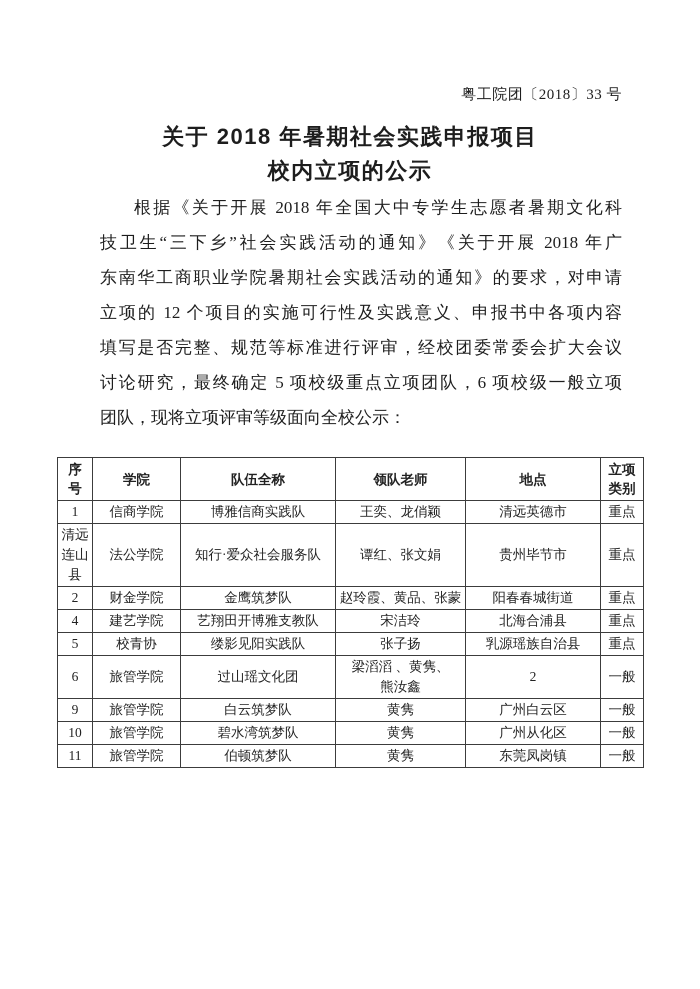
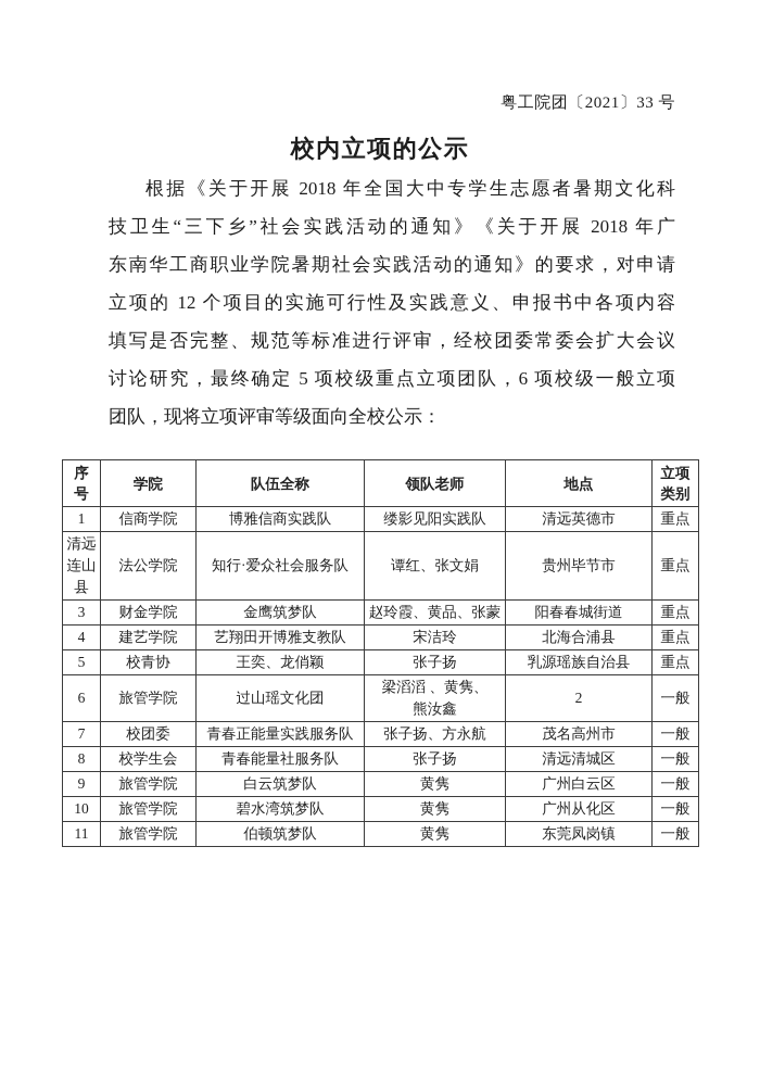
- 粤工院团〔2018〕33 号
+ 粤工院团〔2021〕33 号
- 关于 2018 年暑期社会实践申报项目
  校内立项的公示
  根据《关于开展 2018 年全国大中专学生志愿者暑期文化科
  技卫生“三下乡”社会实践活动的通知》《关于开展 2018 年广
  东南华工商职业学院暑期社会实践活动的通知》的要求，对申请
  立项的 12 个项目的实施可行性及实践意义、申报书中各项内容
  填写是否完整、规范等标准进行评审，经校团委常委会扩大会议
  讨论研究，最终确定 5 项校级重点立项团队，6 项校级一般立项
  团队，现将立项评审等级面向全校公示：
  序 号	学院	队伍全称	领队老师	地点	立项 类别
- 1	信商学院	博雅信商实践队	王奕、龙俏颖	清远英德市	重点
+ 1	信商学院	博雅信商实践队	缕影见阳实践队	清远英德市	重点
  清远连山县	法公学院	知行·爱众社会服务队	谭红、张文娟	贵州毕节市	重点
- 2	财金学院	金鹰筑梦队	赵玲霞、黄品、张蒙	阳春春城街道	重点
+ 3	财金学院	金鹰筑梦队	赵玲霞、黄品、张蒙	阳春春城街道	重点
  4	建艺学院	艺翔田开博雅支教队	宋洁玲	北海合浦县	重点
- 5	校青协	缕影见阳实践队	张子扬	乳源瑶族自治县	重点
+ 5	校青协	王奕、龙俏颖	张子扬	乳源瑶族自治县	重点
  6	旅管学院	过山瑶文化团	梁滔滔 、黄隽、 熊汝鑫	2	一般
+ 7	校团委	青春正能量实践服务队	张子扬、方永航	茂名高州市	一般
+ 8	校学生会	青春能量社服务队	张子扬	清远清城区	一般
  9	旅管学院	白云筑梦队	黄隽	广州白云区	一般
  10	旅管学院	碧水湾筑梦队	黄隽	广州从化区	一般
  11	旅管学院	伯顿筑梦队	黄隽	东莞凤岗镇	一般
